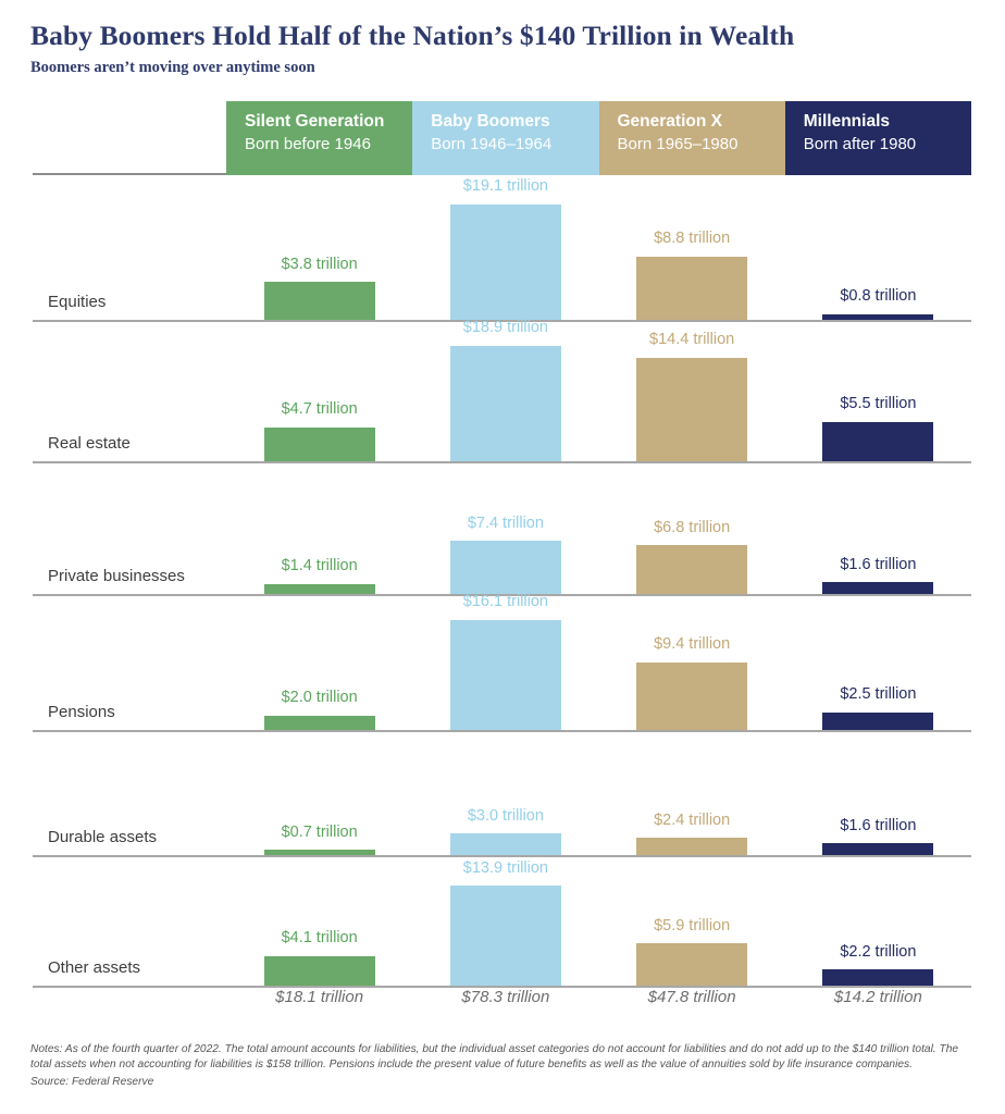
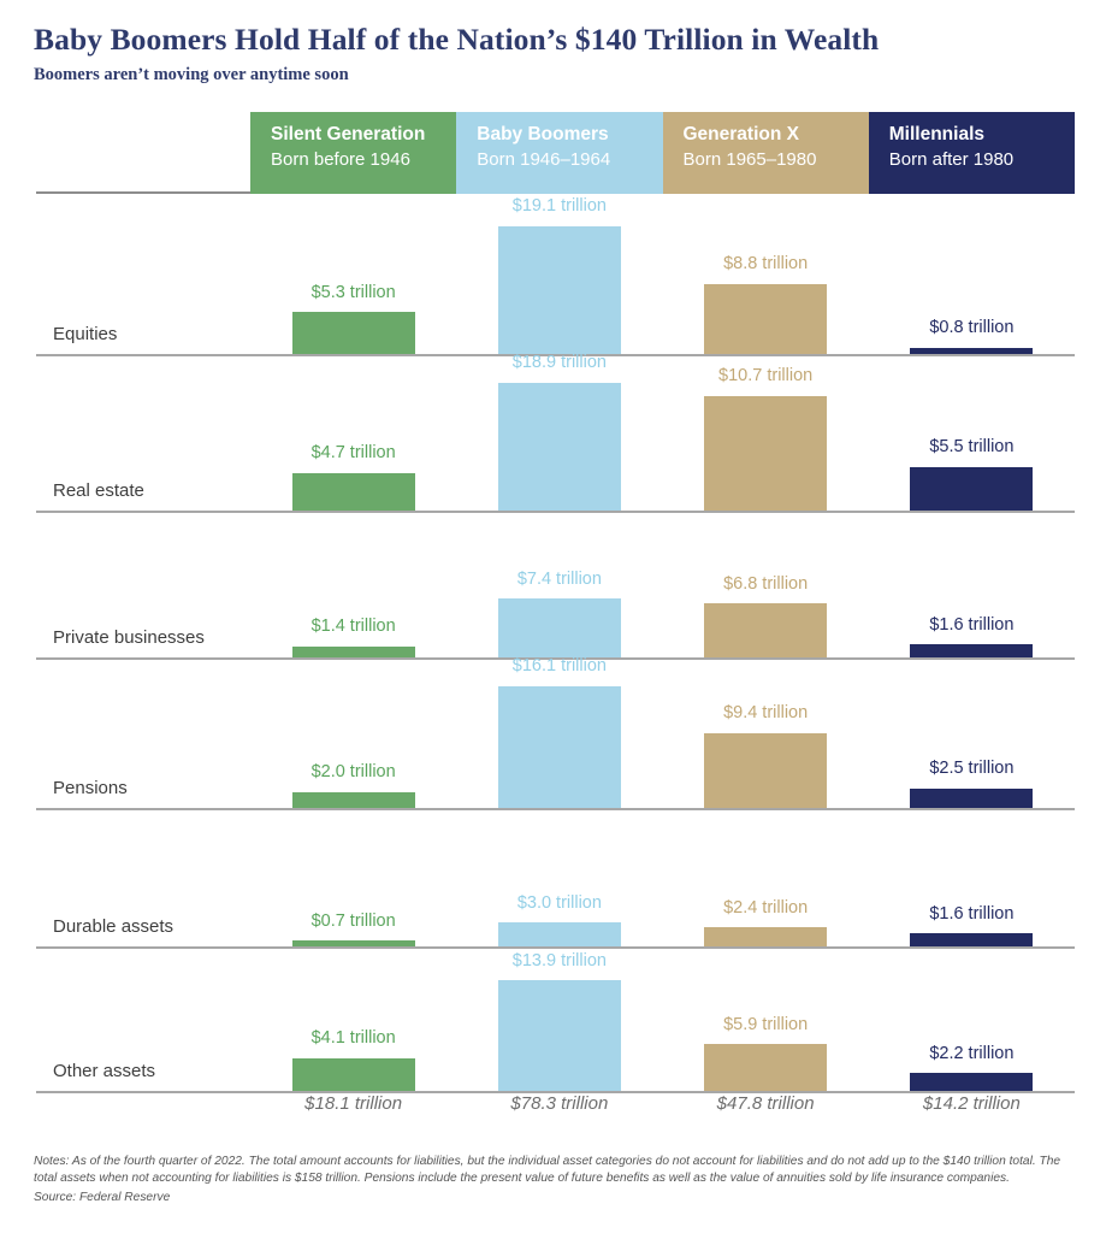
  Baby Boomers Hold Half of the Nation’s $140 Trillion in Wealth
  Boomers aren’t moving over anytime soon
  Silent Generation
  Born before 1946
  Baby Boomers
  Born 1946–1964
  Generation X
  Born 1965–1980
  Millennials
  Born after 1980
  Equities
- $3.8 trillion
+ $5.3 trillion
  $19.1 trillion
  $8.8 trillion
  $0.8 trillion
  Real estate
  $4.7 trillion
  $18.9 trillion
- $14.4 trillion
+ $10.7 trillion
  $5.5 trillion
  Private businesses
  $1.4 trillion
  $7.4 trillion
  $6.8 trillion
  $1.6 trillion
  Pensions
  $2.0 trillion
  $16.1 trillion
  $9.4 trillion
  $2.5 trillion
  Durable assets
  $0.7 trillion
  $3.0 trillion
  $2.4 trillion
  $1.6 trillion
  Other assets
  $4.1 trillion
  $13.9 trillion
  $5.9 trillion
  $2.2 trillion
  $18.1 trillion
  $78.3 trillion
  $47.8 trillion
  $14.2 trillion
  Notes: As of the fourth quarter of 2022. The total amount accounts for liabilities, but the individual asset categories do not account for liabilities and do not add up to the $140 trillion total. The total assets when not accounting for liabilities is $158 trillion. Pensions include the present value of future benefits as well as the value of annuities sold by life insurance companies.
  Source: Federal Reserve
